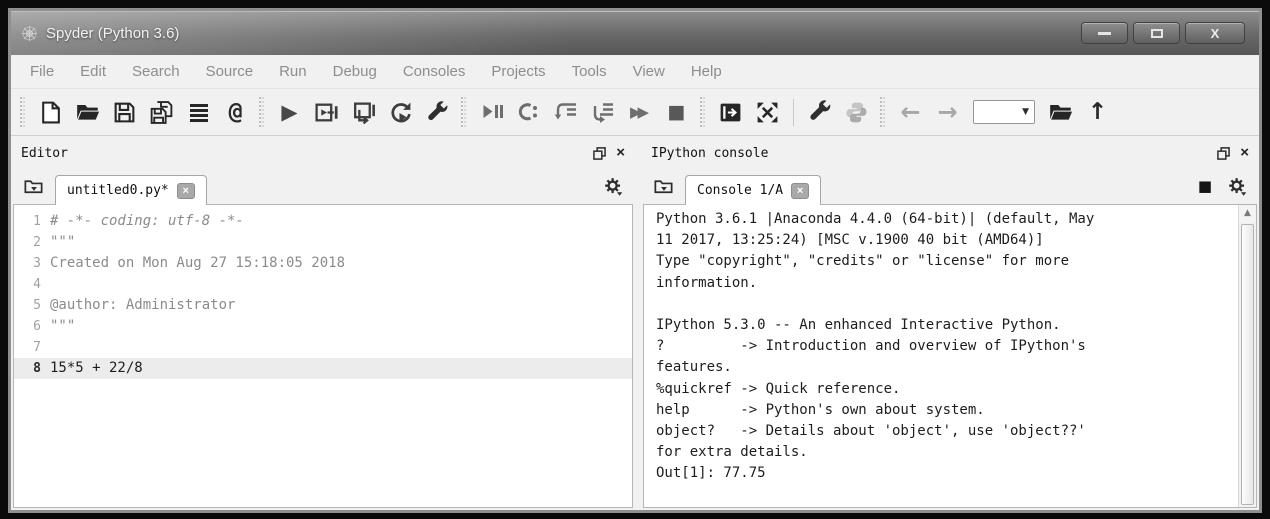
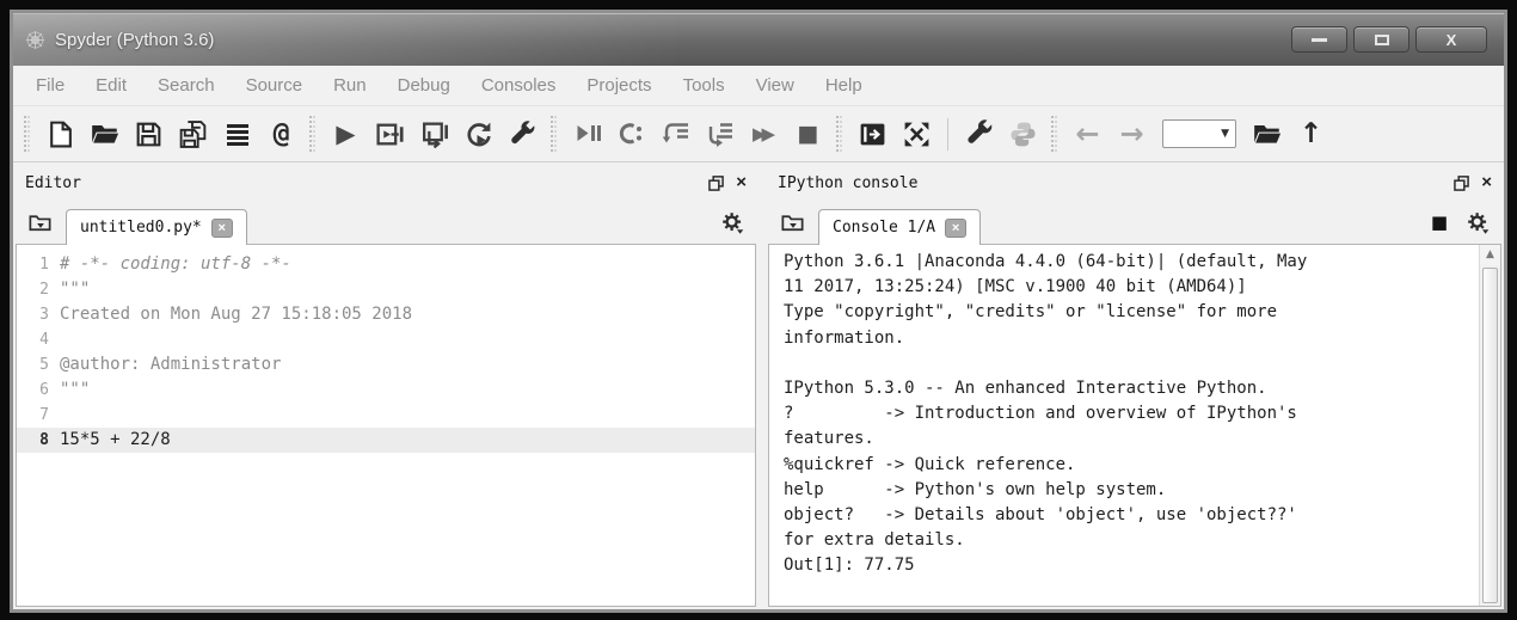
  Spyder (Python 3.6)
  X
  File
  Edit
  Search
  Source
  Run
  Debug
  Consoles
  Projects
  Tools
  View
  Help
  @
  ▶
  ▶▶
  ■
  ←
  →
  ▼
  ↑
  Editor
  ×
  untitled0.py*
  ×
  1
  # -*- coding: utf-8 -*-
  2
  """
  3
  Created on Mon Aug 27 15:18:05 2018
  4
  5
  @author: Administrator
  6
  """
  7
  8
  15*5 + 22/8
  IPython console
  ×
  Console 1/A
  ×
  ■
  Python 3.6.1 |Anaconda 4.4.0 (64-bit)| (default, May
  11 2017, 13:25:24) [MSC v.1900 40 bit (AMD64)]
  Type "copyright", "credits" or "license" for more
  information.
  IPython 5.3.0 -- An enhanced Interactive Python.
  ? -> Introduction and overview of IPython's
  features.
  %quickref -> Quick reference.
- help -> Python's own about system.
+ help -> Python's own help system.
  object? -> Details about 'object', use 'object??'
  for extra details.
  Out[1]: 77.75
  ▲
